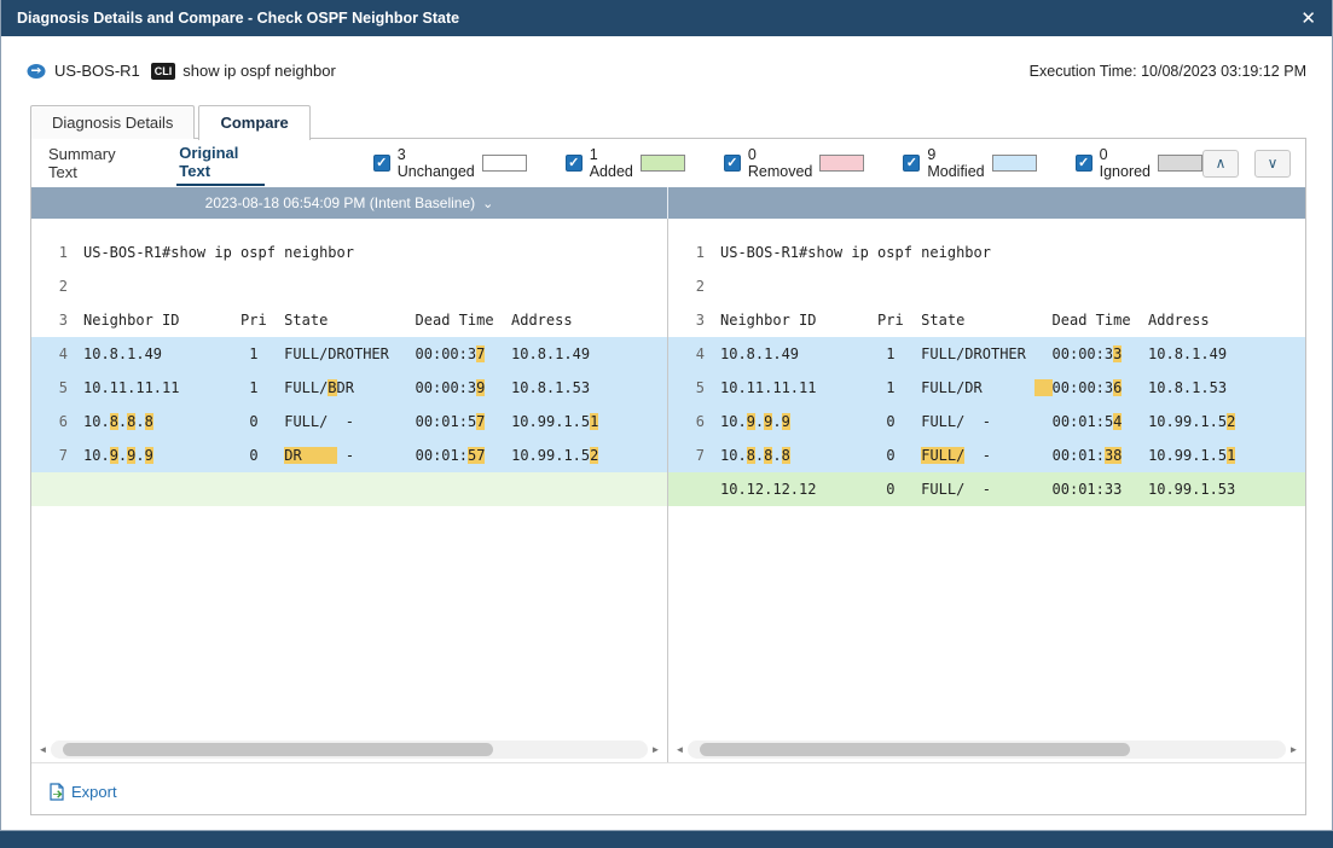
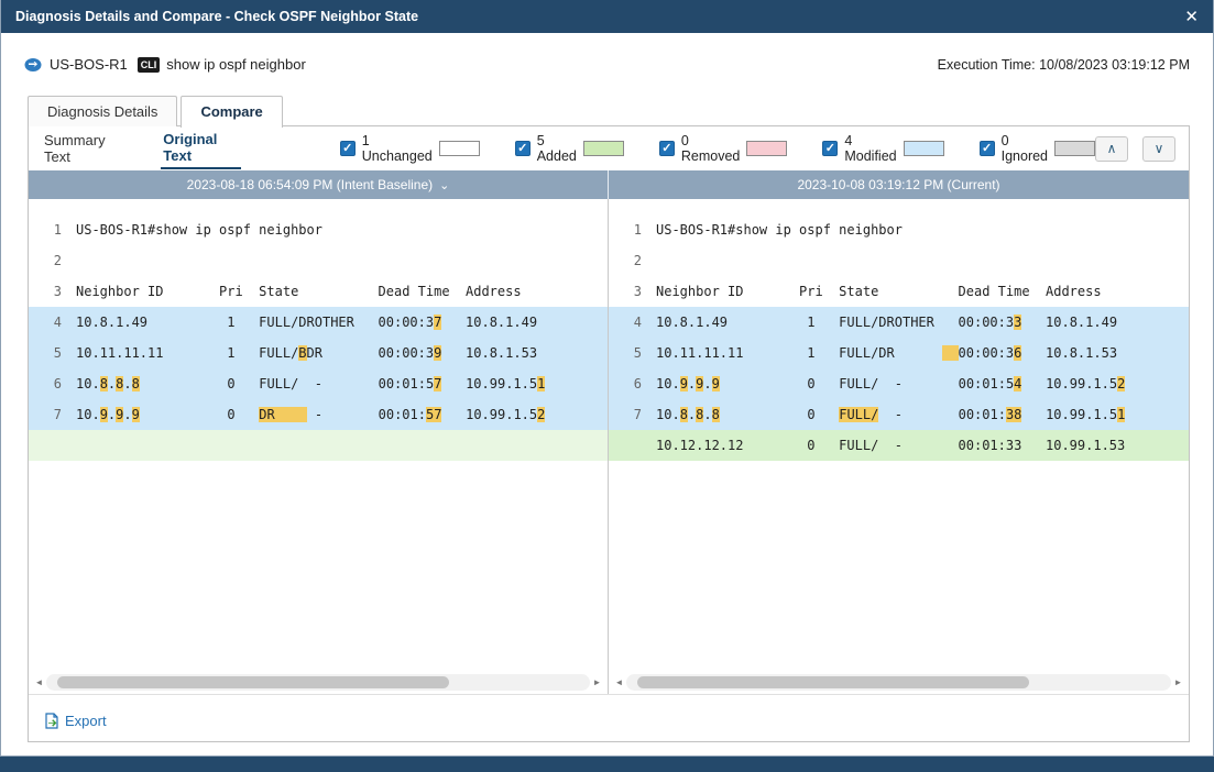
  Diagnosis Details and Compare - Check OSPF Neighbor State
  ✕
  US-BOS-R1
  CLI
  show ip ospf neighbor
  Execution Time: 10/08/2023 03:19:12 PM
  Diagnosis Details
  Compare
  Summary Text
  Original Text
  ✓
- 3 Unchanged
+ 1 Unchanged
  ✓
- 1 Added
+ 5 Added
  ✓
  0 Removed
  ✓
- 9 Modified
+ 4 Modified
  ✓
  0 Ignored
  ∧
  ∨
  2023-08-18 06:54:09 PM (Intent Baseline)
  ⌄
+ 2023-10-08 03:19:12 PM (Current)
  1
  US-BOS-R1#show ip ospf neighbor
  2
  3
  Neighbor ID Pri State Dead Time Address
  4
  10.8.1.49 1 FULL/DROTHER 00:00:37 10.8.1.49
  5
  10.11.11.11 1 FULL/BDR 00:00:39 10.8.1.53
  6
  10.8.8.8 0 FULL/ - 00:01:57 10.99.1.51
  7
  10.9.9.9 0 DR - 00:01:57 10.99.1.52
  ◄
  ►
  1
  US-BOS-R1#show ip ospf neighbor
  2
  3
  Neighbor ID Pri State Dead Time Address
  4
  10.8.1.49 1 FULL/DROTHER 00:00:33 10.8.1.49
  5
  10.11.11.11 1 FULL/DR 00:00:36 10.8.1.53
  6
  10.9.9.9 0 FULL/ - 00:01:54 10.99.1.52
  7
  10.8.8.8 0 FULL/ - 00:01:38 10.99.1.51
  10.12.12.12 0 FULL/ - 00:01:33 10.99.1.53
  ◄
  ►
  Export
